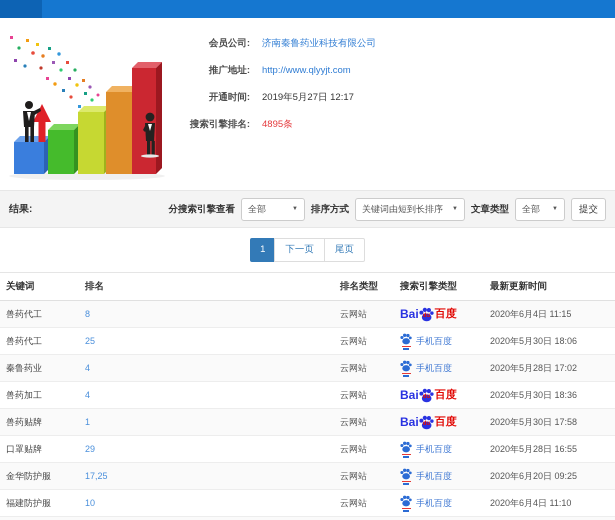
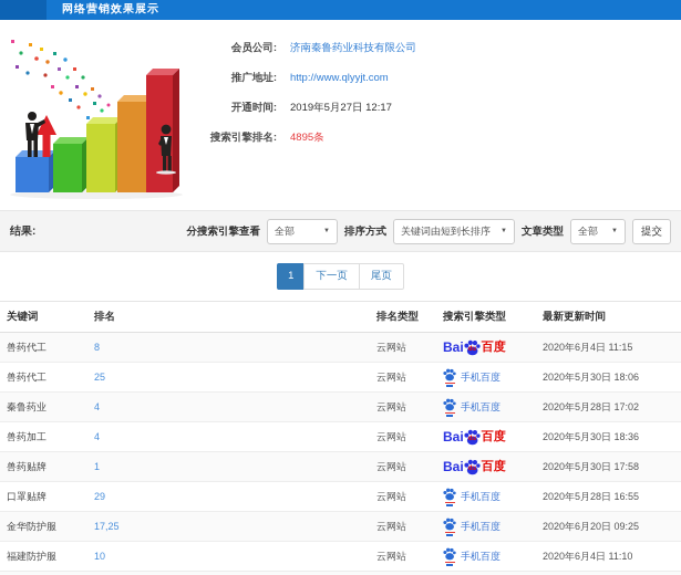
+ 网络营销效果展示
  会员公司:
  济南秦鲁药业科技有限公司
  推广地址:
  http://www.qlyyjt.com
  开通时间:
  2019年5月27日 12:17
  搜索引擎排名:
  4895条
  结果:
  分搜索引擎查看
  全部
  排序方式
  关键词由短到长排序
  文章类型
  全部
  提交
  1
  下一页
  尾页
  关键词
  排名
  排名类型
  搜索引擎类型
  最新更新时间
  兽药代工
  8
  云网站
  Bai
  百度
  2020年6月4日 11:15
  兽药代工
  25
  云网站
  手机百度
  2020年5月30日 18:06
  秦鲁药业
  4
  云网站
  手机百度
  2020年5月28日 17:02
  兽药加工
  4
  云网站
  Bai
  百度
  2020年5月30日 18:36
  兽药贴牌
  1
  云网站
  Bai
  百度
  2020年5月30日 17:58
  口罩贴牌
  29
  云网站
  手机百度
  2020年5月28日 16:55
  金华防护服
  17,25
  云网站
  手机百度
  2020年6月20日 09:25
  福建防护服
  10
  云网站
  手机百度
  2020年6月4日 11:10
